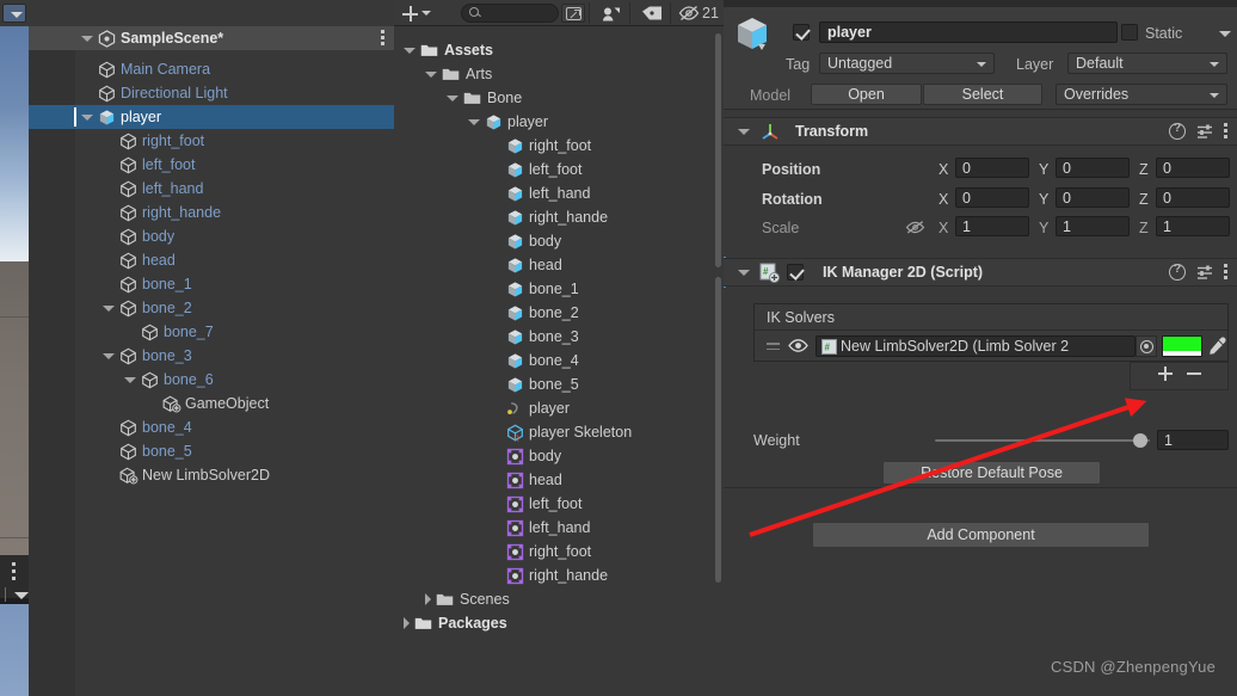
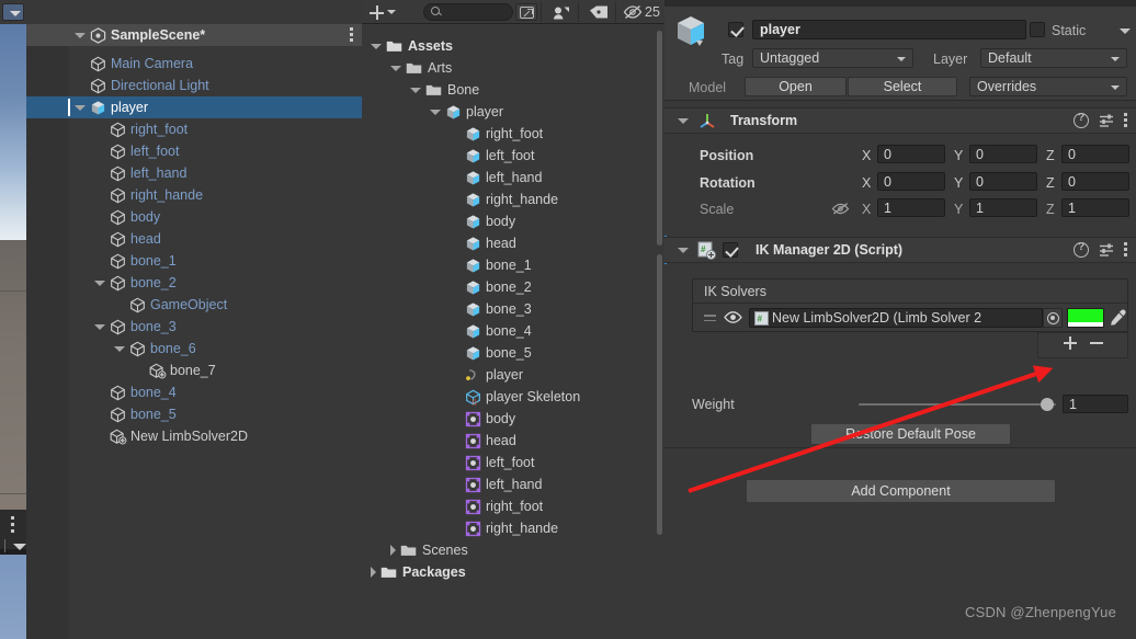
  SampleScene*
  Main Camera
  Directional Light
  player
  right_foot
  left_foot
  left_hand
  right_hande
  body
  head
  bone_1
  bone_2
- bone_7
+ GameObject
  bone_3
  bone_6
- GameObject
+ bone_7
  bone_4
  bone_5
  New LimbSolver2D
- 21
+ 25
  Assets
  Arts
  Bone
  player
  right_foot
  left_foot
  left_hand
  right_hande
  body
  head
  bone_1
  bone_2
  bone_3
  bone_4
  bone_5
  player
  player Skeleton
  body
  head
  left_foot
  left_hand
  right_foot
  right_hande
  Scenes
  Packages
  player
  Static
  Tag
  Untagged
  Layer
  Default
  Model
  Open
  Select
  Overrides
  Transform
  Position
  X
  0
  Y
  0
  Z
  0
  Rotation
  X
  0
  Y
  0
  Z
  0
  Scale
  X
  1
  Y
  1
  Z
  1
  #
  IK Manager 2D (Script)
  IK Solvers
  #
  New LimbSolver2D (Limb Solver 2
  Weight
  1
  Rstore Default Pose
  Add Component
  CSDN @ZhenpengYue
